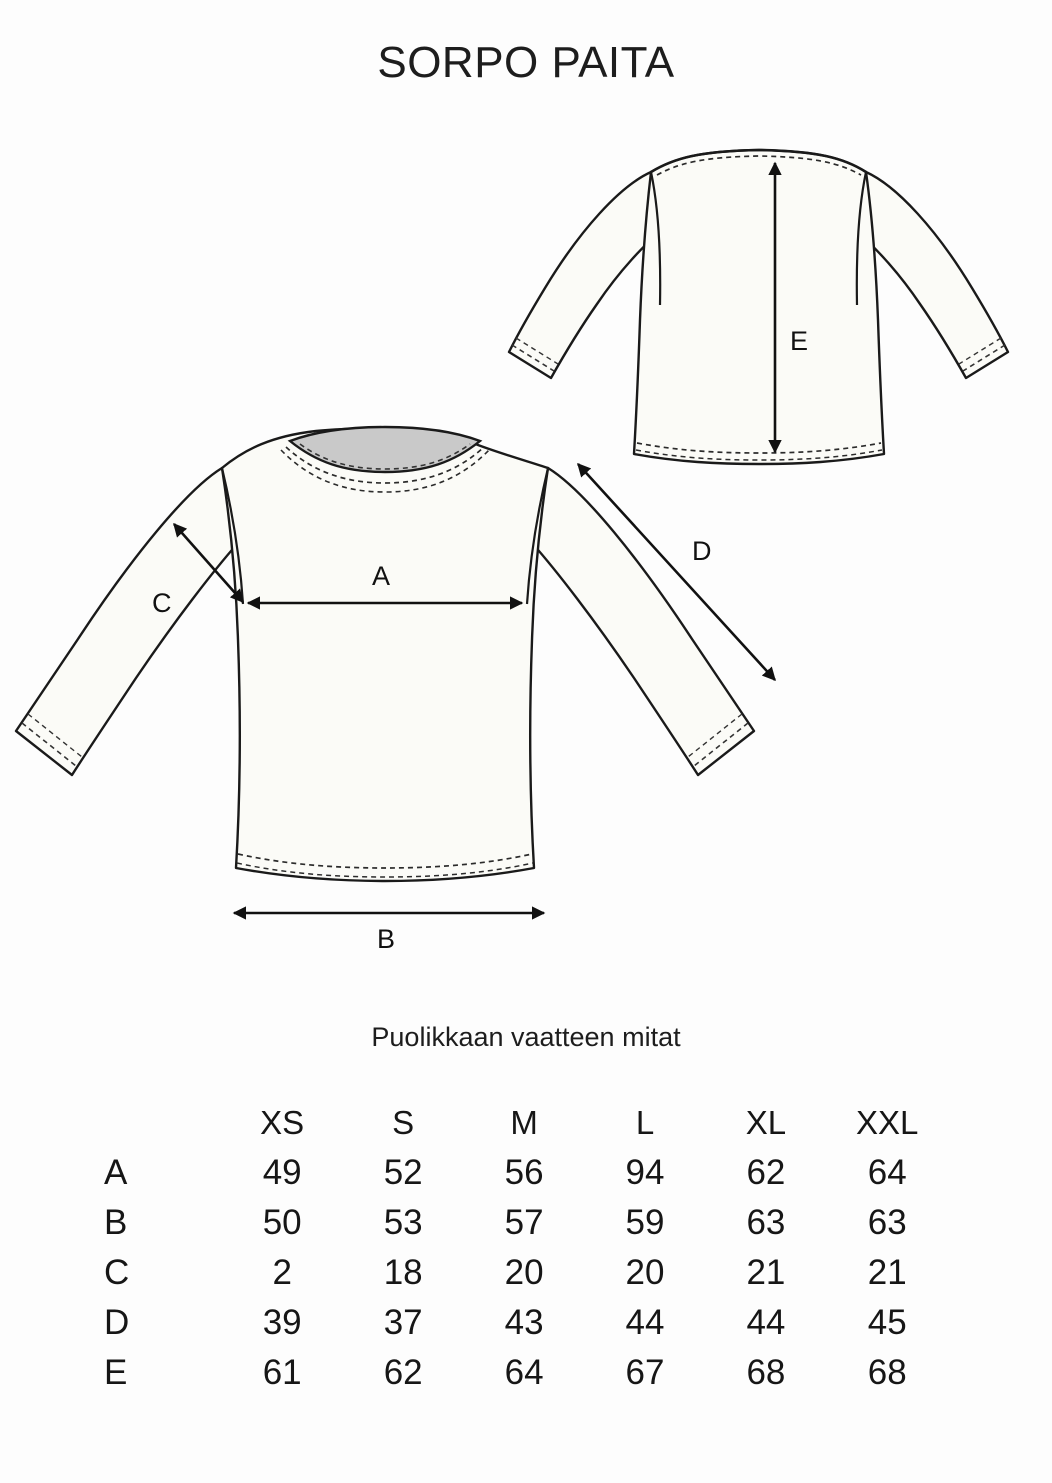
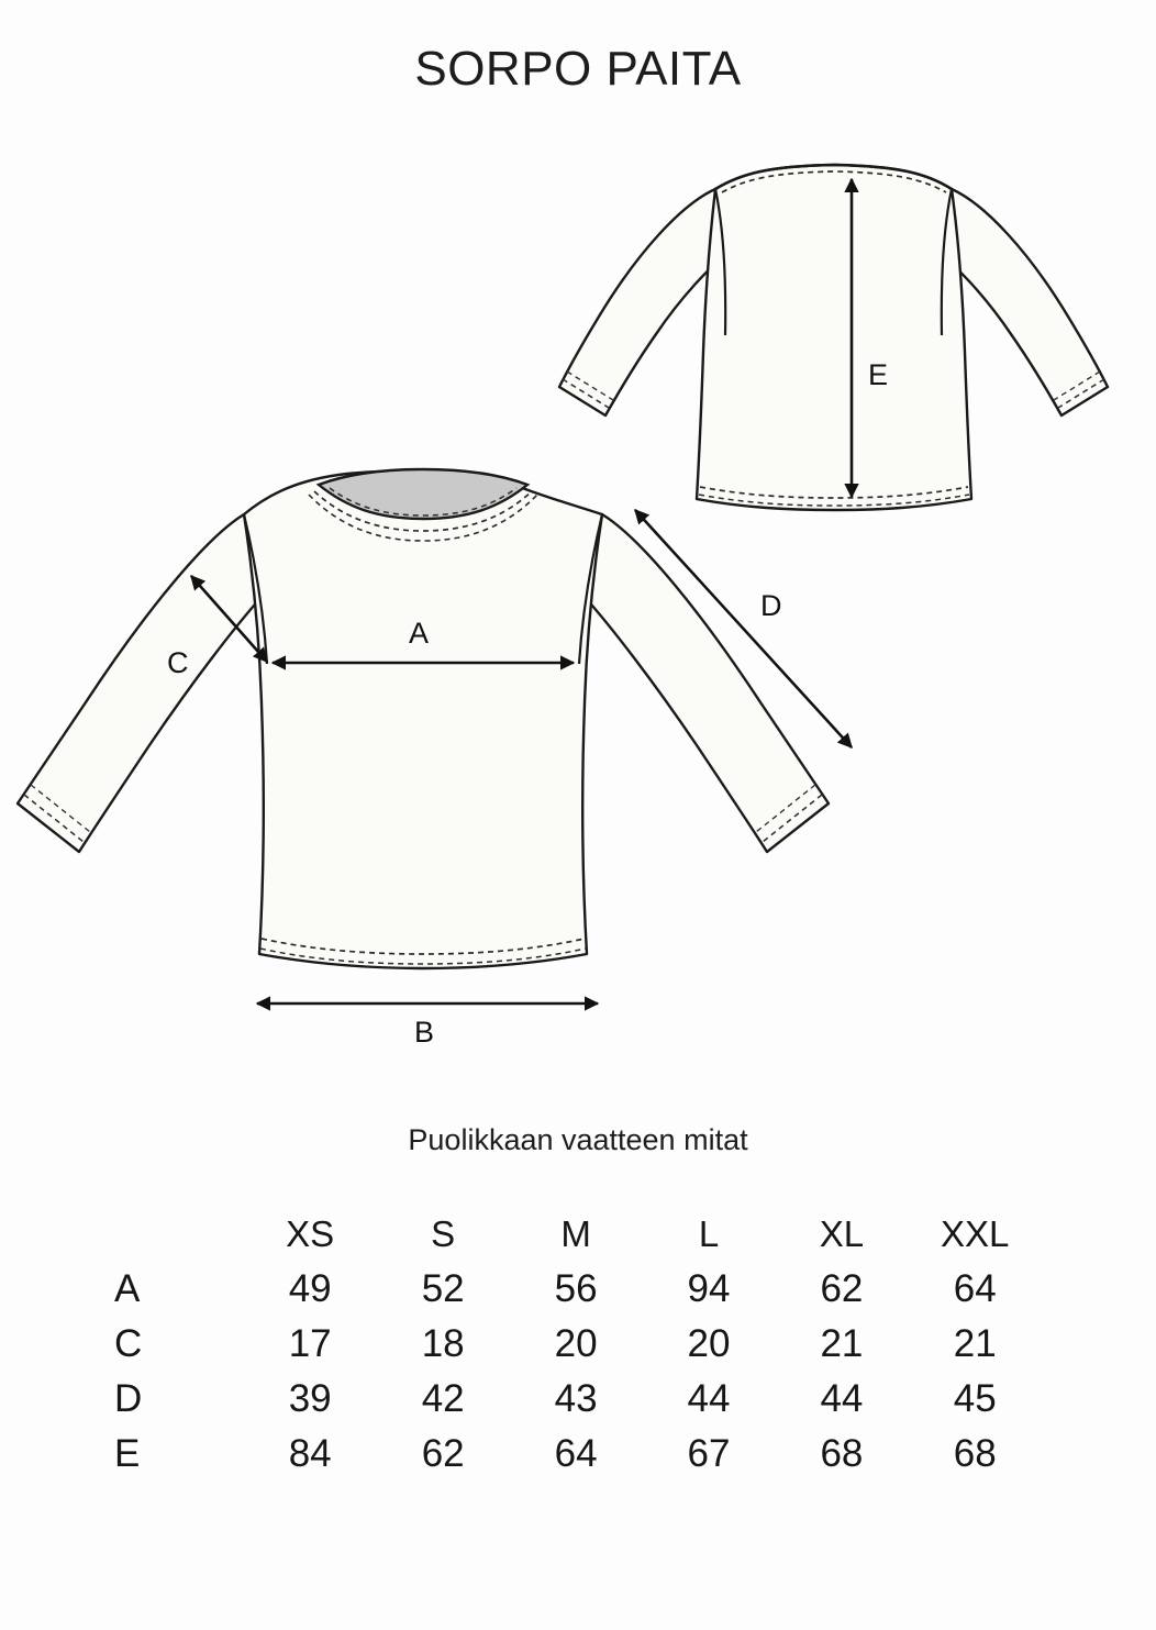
  SORPO PAITA
  E
  A
  B
  C
  D
  Puolikkaan vaatteen mitat
  	XS	S	M	L	XL	XXL
  A	49	52	56	94	62	64
- B	50	53	57	59	63	63
- C	2	18	20	20	21	21
+ C	17	18	20	20	21	21
- D	39	37	43	44	44	45
+ D	39	42	43	44	44	45
- E	61	62	64	67	68	68
+ E	84	62	64	67	68	68
